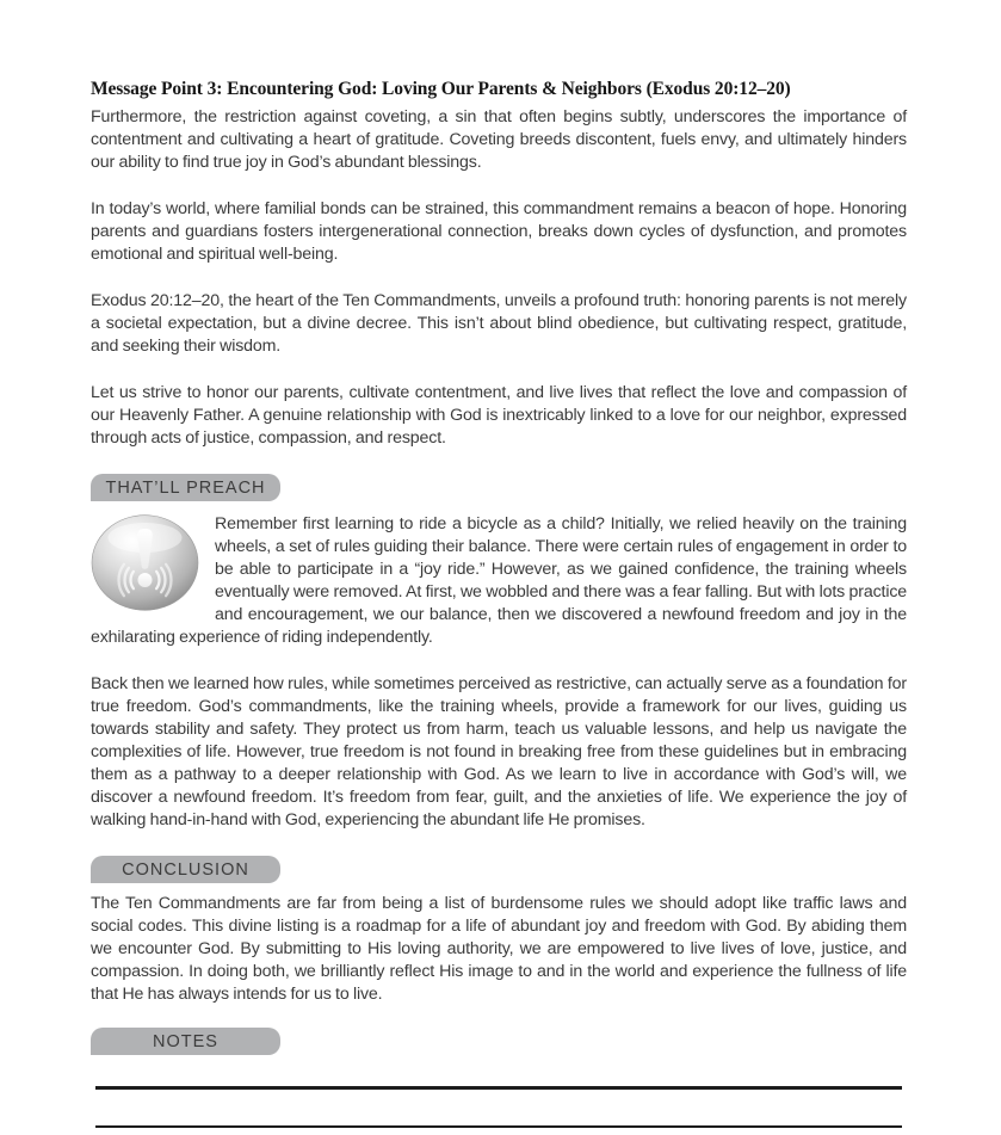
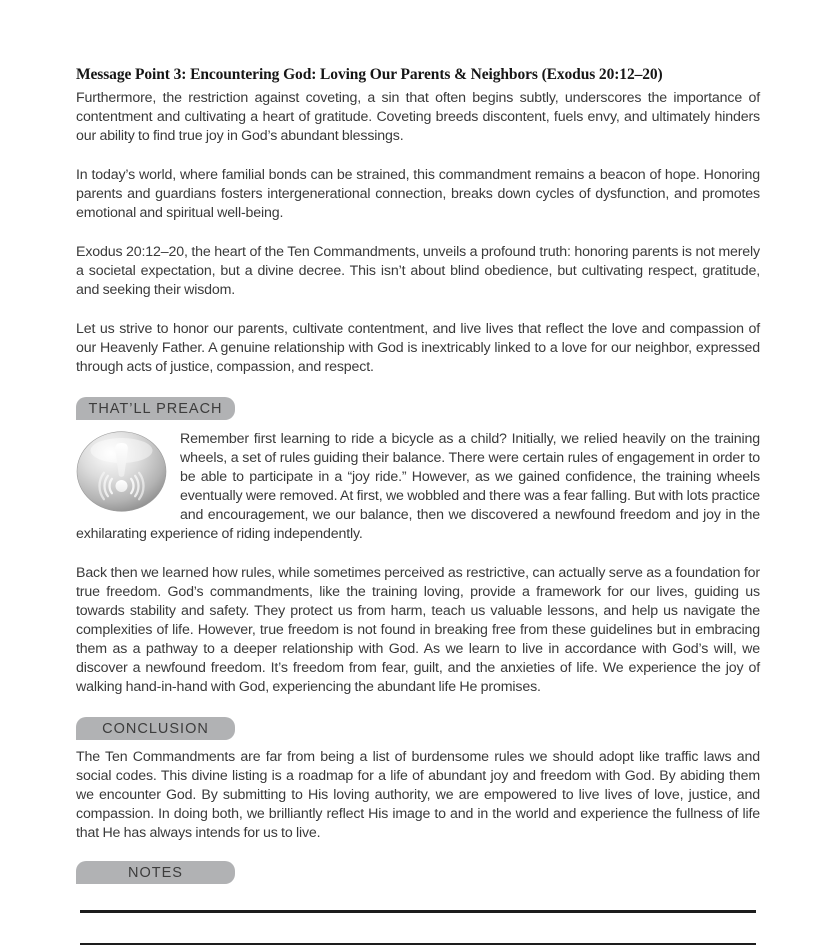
  Message Point 3: Encountering God: Loving Our Parents & Neighbors (Exodus 20:12–20)
  Furthermore, the restriction against coveting, a sin that often begins subtly, underscores the importance of contentment and cultivating a heart of gratitude. Coveting breeds discontent, fuels envy, and ultimately hinders our ability to find true joy in God’s abundant blessings.
  In today’s world, where familial bonds can be strained, this commandment remains a beacon of hope. Honoring parents and guardians fosters intergenerational connection, breaks down cycles of dysfunction, and promotes emotional and spiritual well-being.
  Exodus 20:12–20, the heart of the Ten Commandments, unveils a profound truth: honoring parents is not merely a societal expectation, but a divine decree. This isn’t about blind obedience, but cultivating respect, gratitude, and seeking their wisdom.
  Let us strive to honor our parents, cultivate contentment, and live lives that reflect the love and compassion of our Heavenly Father. A genuine relationship with God is inextricably linked to a love for our neighbor, expressed through acts of justice, compassion, and respect.
  THAT’LL PREACH
  Remember first learning to ride a bicycle as a child? Initially, we relied heavily on the training wheels, a set of rules guiding their balance. There were certain rules of engagement in order to be able to participate in a “joy ride.” However, as we gained confidence, the training wheels eventually were removed. At first, we wobbled and there was a fear falling. But with lots practice and encouragement, we our balance, then we discovered a newfound freedom and joy in the exhilarating experience of riding independently.
- Back then we learned how rules, while sometimes perceived as restrictive, can actually serve as a foundation for true freedom. God’s commandments, like the training wheels, provide a framework for our lives, guiding us towards stability and safety. They protect us from harm, teach us valuable lessons, and help us navigate the complexities of life. However, true freedom is not found in breaking free from these guidelines but in embracing them as a pathway to a deeper relationship with God. As we learn to live in accordance with God’s will, we discover a newfound freedom. It’s freedom from fear, guilt, and the anxieties of life. We experience the joy of walking hand-in-hand with God, experiencing the abundant life He promises.
+ Back then we learned how rules, while sometimes perceived as restrictive, can actually serve as a foundation for true freedom. God’s commandments, like the training loving, provide a framework for our lives, guiding us towards stability and safety. They protect us from harm, teach us valuable lessons, and help us navigate the complexities of life. However, true freedom is not found in breaking free from these guidelines but in embracing them as a pathway to a deeper relationship with God. As we learn to live in accordance with God’s will, we discover a newfound freedom. It’s freedom from fear, guilt, and the anxieties of life. We experience the joy of walking hand-in-hand with God, experiencing the abundant life He promises.
  CONCLUSION
  The Ten Commandments are far from being a list of burdensome rules we should adopt like traffic laws and social codes. This divine listing is a roadmap for a life of abundant joy and freedom with God. By abiding them we encounter God. By submitting to His loving authority, we are empowered to live lives of love, justice, and compassion. In doing both, we brilliantly reflect His image to and in the world and experience the fullness of life that He has always intends for us to live.
  NOTES
